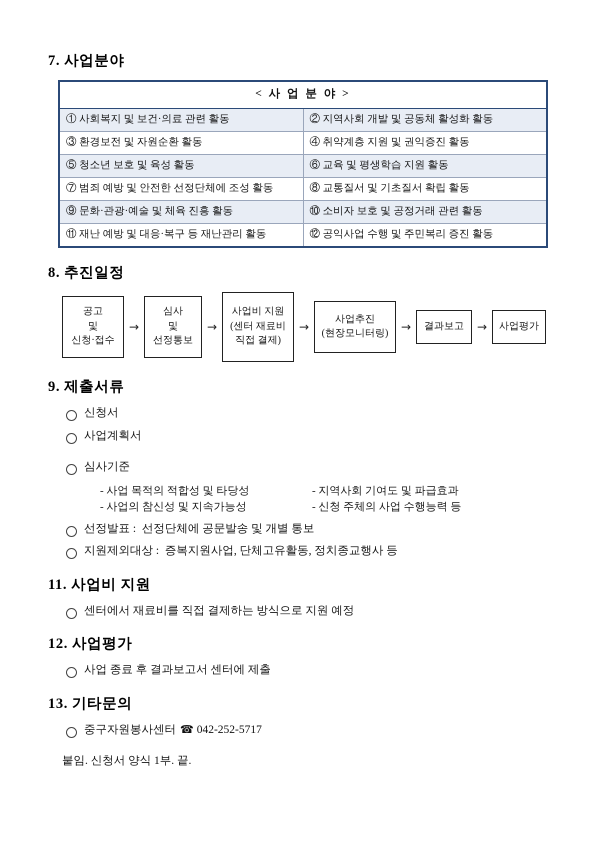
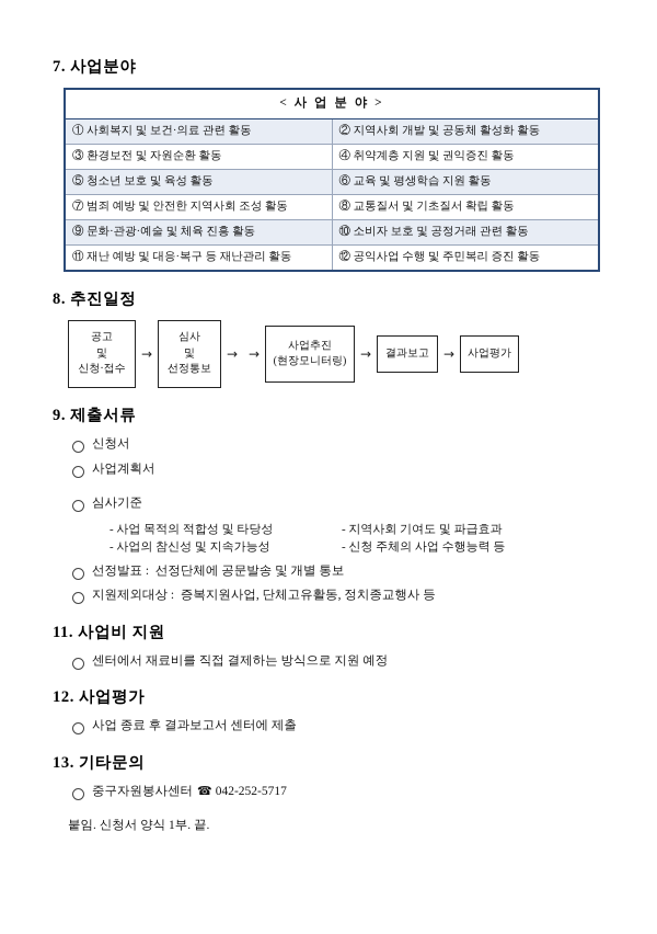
  7. 사업분야
  < 사 업 분 야 >
  ① 사회복지 및 보건·의료 관련 활동	② 지역사회 개발 및 공동체 활성화 활동
  ③ 환경보전 및 자원순환 활동	④ 취약계층 지원 및 권익증진 활동
  ⑤ 청소년 보호 및 육성 활동	⑥ 교육 및 평생학습 지원 활동
- ⑦ 범죄 예방 및 안전한 선정단체에 조성 활동	⑧ 교통질서 및 기초질서 확립 활동
+ ⑦ 범죄 예방 및 안전한 지역사회 조성 활동	⑧ 교통질서 및 기초질서 확립 활동
  ⑨ 문화·관광·예술 및 체육 진흥 활동	⑩ 소비자 보호 및 공정거래 관련 활동
  ⑪ 재난 예방 및 대응·복구 등 재난관리 활동	⑫ 공익사업 수행 및 주민복리 증진 활동
  8. 추진일정
  공고
  및
  신청·접수
  →
  심사
  및
  선정통보
  →
- 사업비 지원
- (센터 재료비
- 직접 결제)
  →
  사업추진
  (현장모니터링)
  →
  결과보고
  →
  사업평가
  9. 제출서류
  신청서
  사업계획서
  심사기준
  - 사업 목적의 적합성 및 타당성
  - 지역사회 기여도 및 파급효과
  - 사업의 참신성 및 지속가능성
  - 신청 주체의 사업 수행능력 등
  선정발표 : 선정단체에 공문발송 및 개별 통보
  지원제외대상 : 증복지원사업, 단체고유활동, 정치종교행사 등
  11. 사업비 지원
  센터에서 재료비를 직접 결제하는 방식으로 지원 예정
  12. 사업평가
  사업 종료 후 결과보고서 센터에 제출
  13. 기타문의
  중구자원봉사센터
  ☎
  042-252-5717
  붙임. 신청서 양식 1부. 끝.
